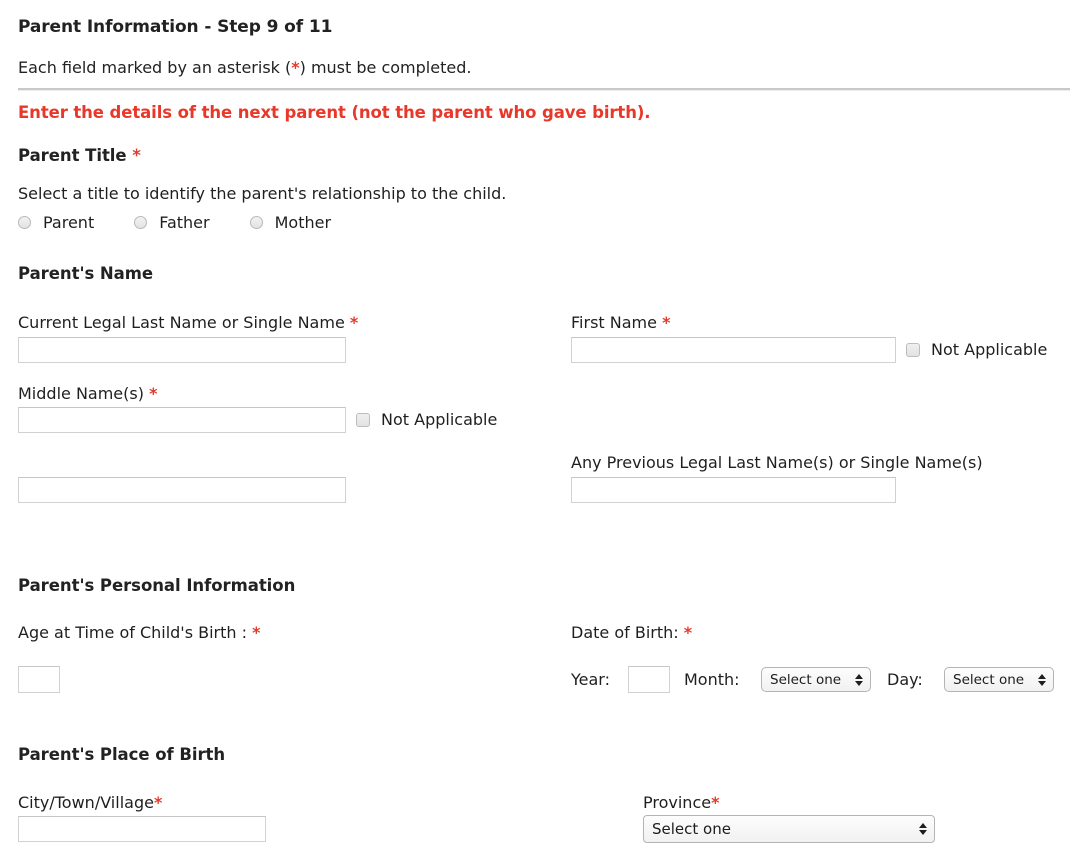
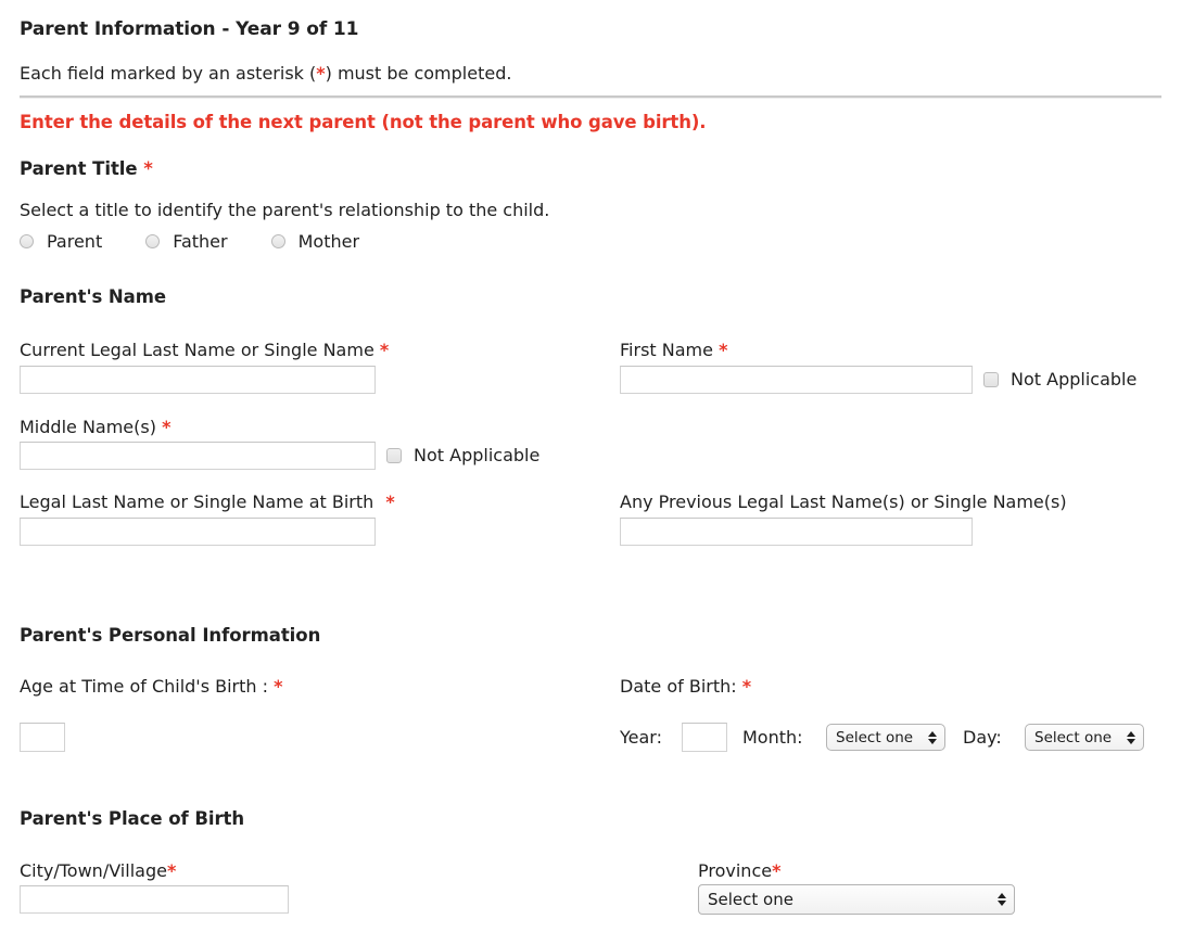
- Parent Information - Step 9 of 11
+ Parent Information - Year 9 of 11
  Each field marked by an asterisk (*) must be completed.
  Enter the details of the next parent (not the parent who gave birth).
  Parent Title *
  Select a title to identify the parent's relationship to the child.
  Parent
  Father
  Mother
  Parent's Name
  Current Legal Last Name or Single Name *
  First Name *
  Not Applicable
  Middle Name(s) *
  Not Applicable
+ Legal Last Name or Single Name at Birth *
  Any Previous Legal Last Name(s) or Single Name(s)
  Parent's Personal Information
  Age at Time of Child's Birth : *
  Date of Birth: *
  Year:
  Month:
  Select one
  Day:
  Select one
  Parent's Place of Birth
  City/Town/Village*
  Province*
  Select one
